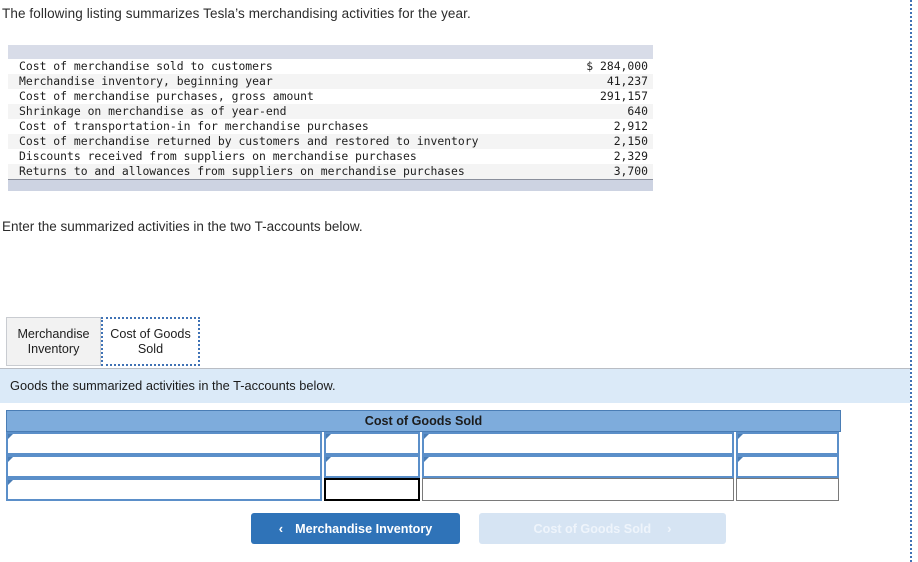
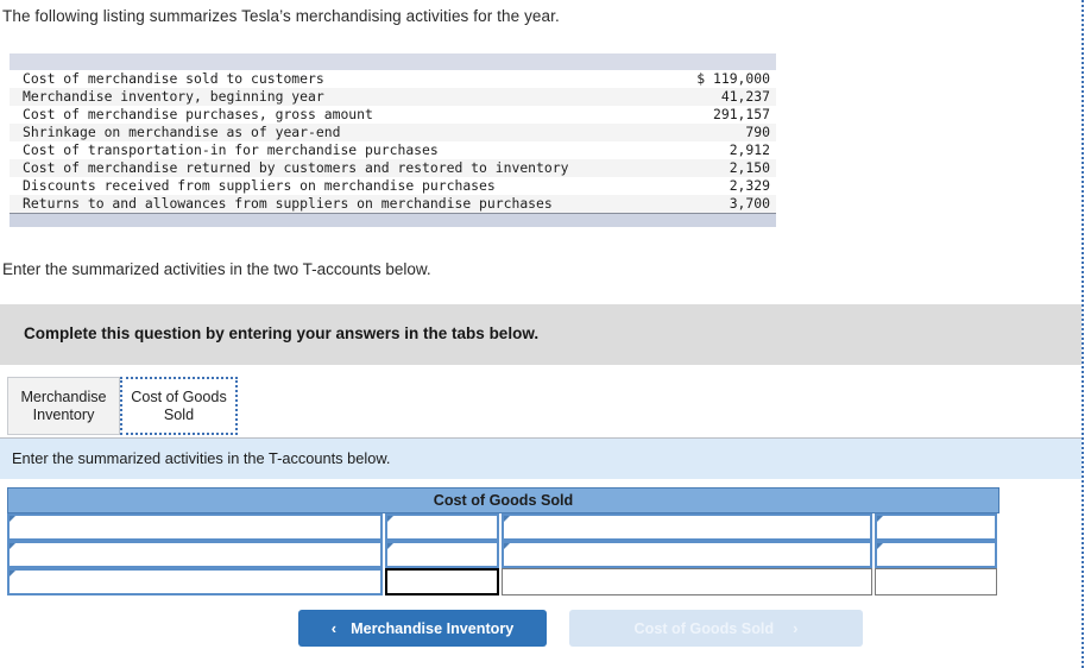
  The following listing summarizes Tesla’s merchandising activities for the year.
- Cost of merchandise sold to customers	$ 284,000
+ Cost of merchandise sold to customers	$ 119,000
  Merchandise inventory, beginning year	41,237
  Cost of merchandise purchases, gross amount	291,157
- Shrinkage on merchandise as of year-end	640
+ Shrinkage on merchandise as of year-end	790
  Cost of transportation-in for merchandise purchases	2,912
  Cost of merchandise returned by customers and restored to inventory	2,150
  Discounts received from suppliers on merchandise purchases	2,329
  Returns to and allowances from suppliers on merchandise purchases	3,700
  Enter the summarized activities in the two T-accounts below.
+ Complete this question by entering your answers in the tabs below.
  Merchandise
  Inventory
  Cost of Goods
  Sold
- Goods the summarized activities in the T-accounts below.
+ Enter the summarized activities in the T-accounts below.
  Cost of Goods Sold
  ‹
  Merchandise Inventory
  Cost of Goods Sold
  ›
